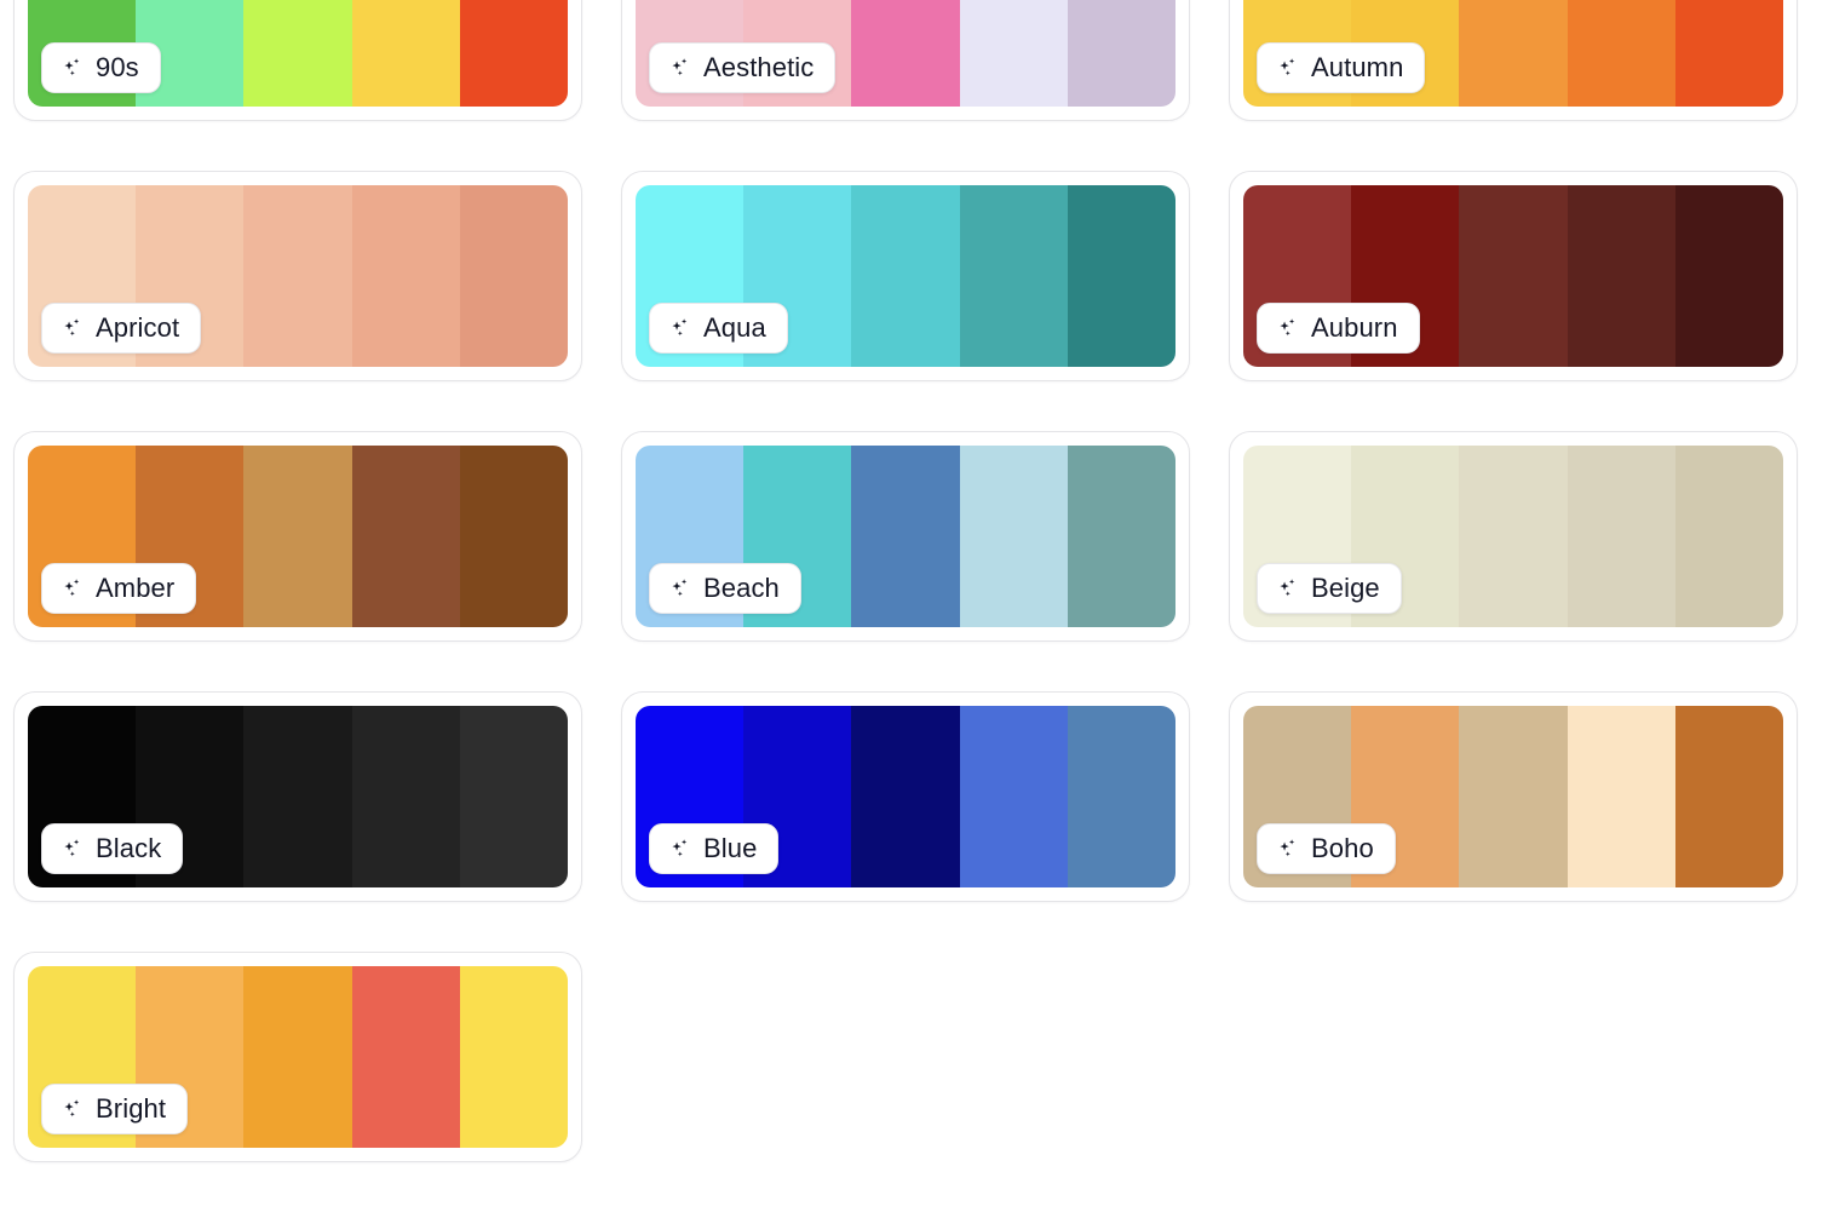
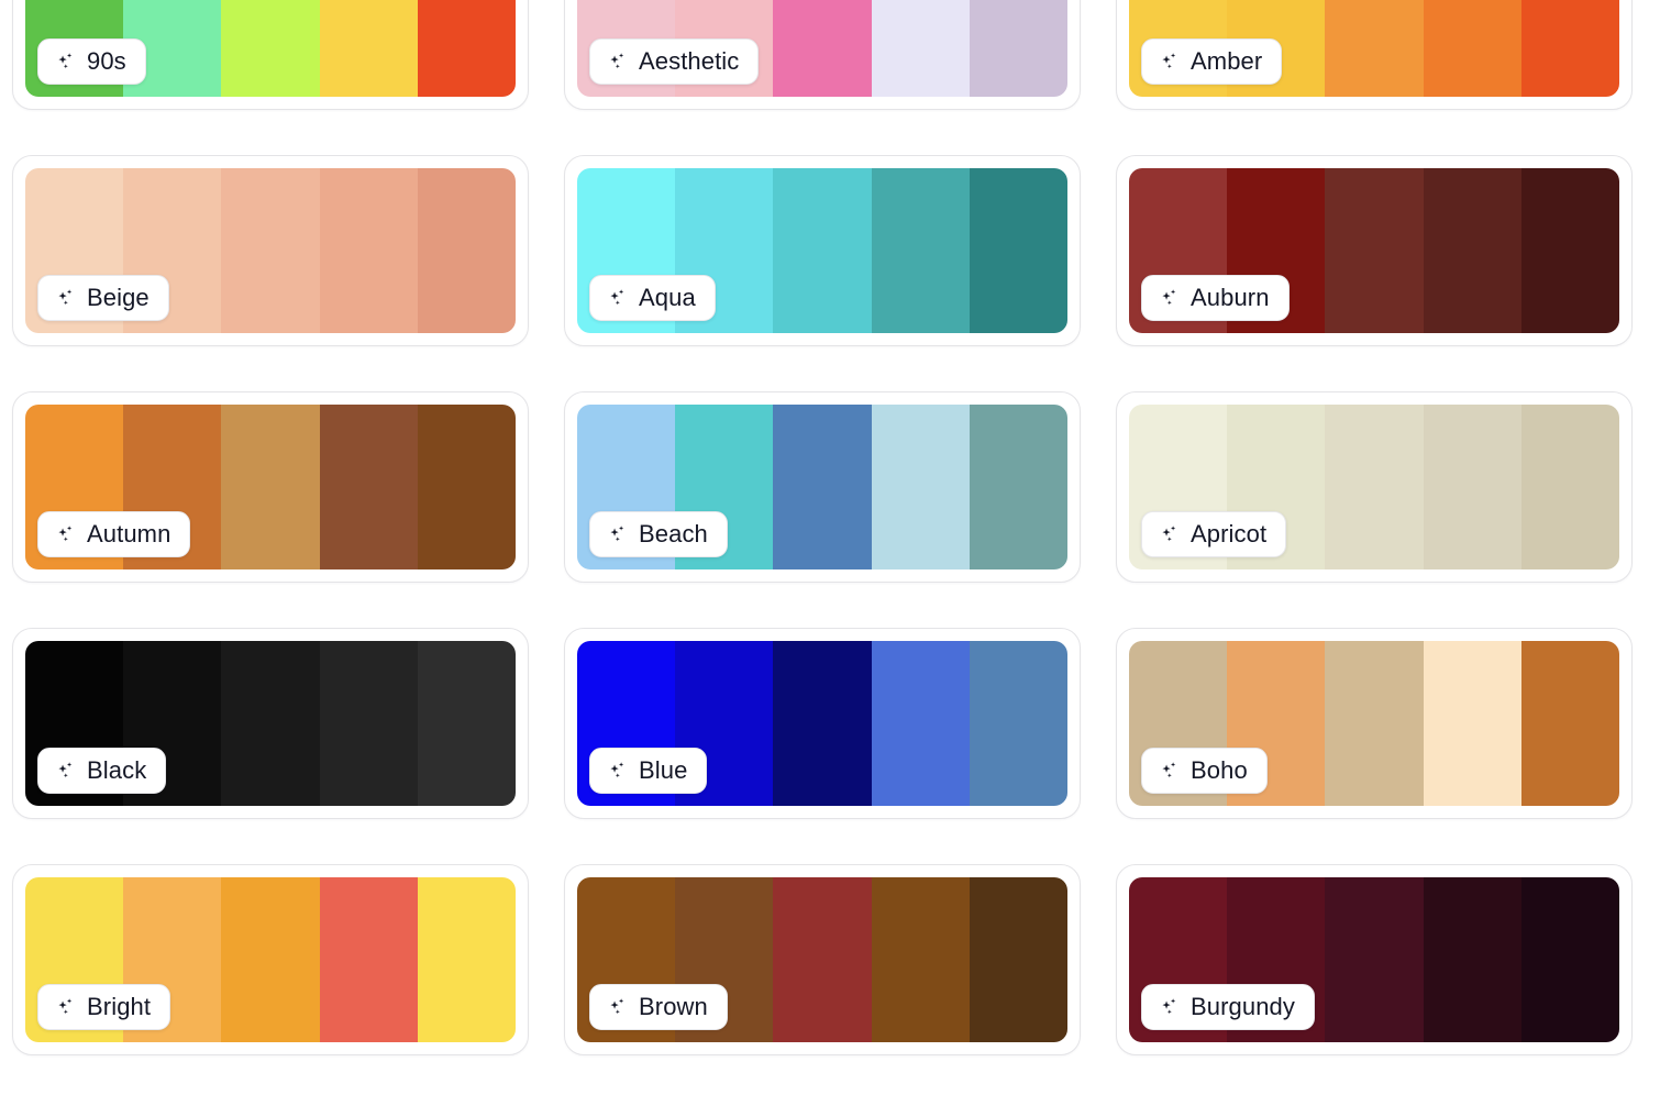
  90s
  Aesthetic
- Autumn
+ Amber
- Apricot
+ Beige
  Aqua
  Auburn
- Amber
+ Autumn
  Beach
- Beige
+ Apricot
  Black
  Blue
  Boho
  Bright
+ Brown
+ Burgundy
